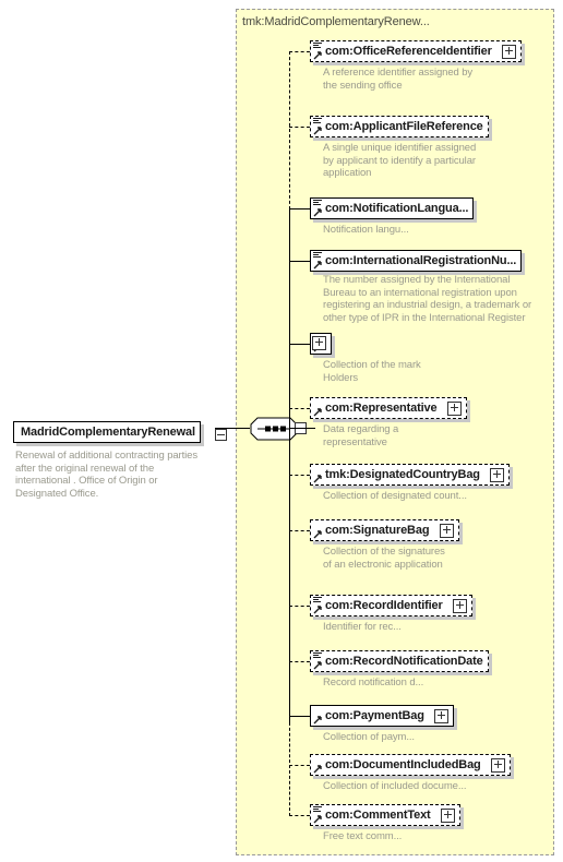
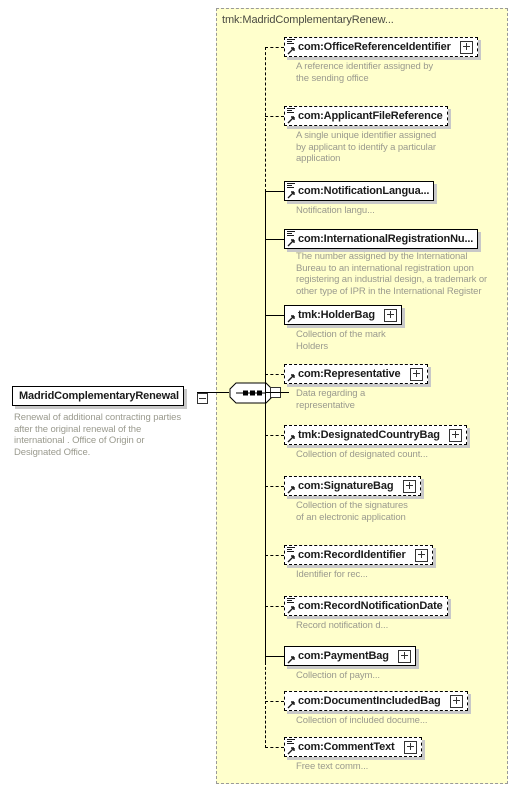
  tmk:MadridComplementaryRenew...
  MadridComplementaryRenewal
  Renewal of additional contracting parties
  after the original renewal of the
  international . Office of Origin or
  Designated Office.
  com:OfficeReferenceIdentifier
  A reference identifier assigned by
  the sending office
  com:ApplicantFileReference
  A single unique identifier assigned
  by applicant to identify a particular
  application
  com:NotificationLangua...
  Notification langu...
  com:InternationalRegistrationNu...
  The number assigned by the International
  Bureau to an international registration upon
  registering an industrial design, a trademark or
  other type of IPR in the International Register
+ tmk:HolderBag
  Collection of the mark
  Holders
  com:Representative
  Data regarding a
  representative
  tmk:DesignatedCountryBag
  Collection of designated count...
  com:SignatureBag
  Collection of the signatures
  of an electronic application
  com:RecordIdentifier
  Identifier for rec...
  com:RecordNotificationDate
  Record notification d...
  com:PaymentBag
  Collection of paym...
  com:DocumentIncludedBag
  Collection of included docume...
  com:CommentText
  Free text comm...
